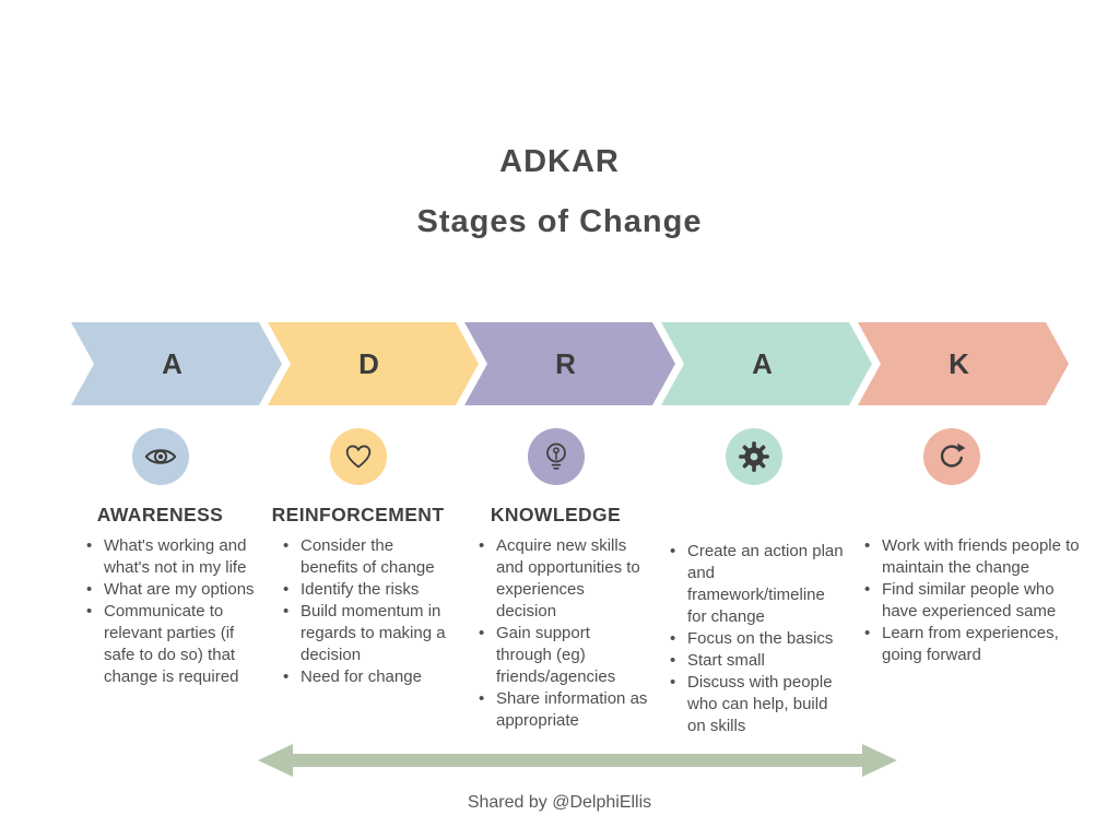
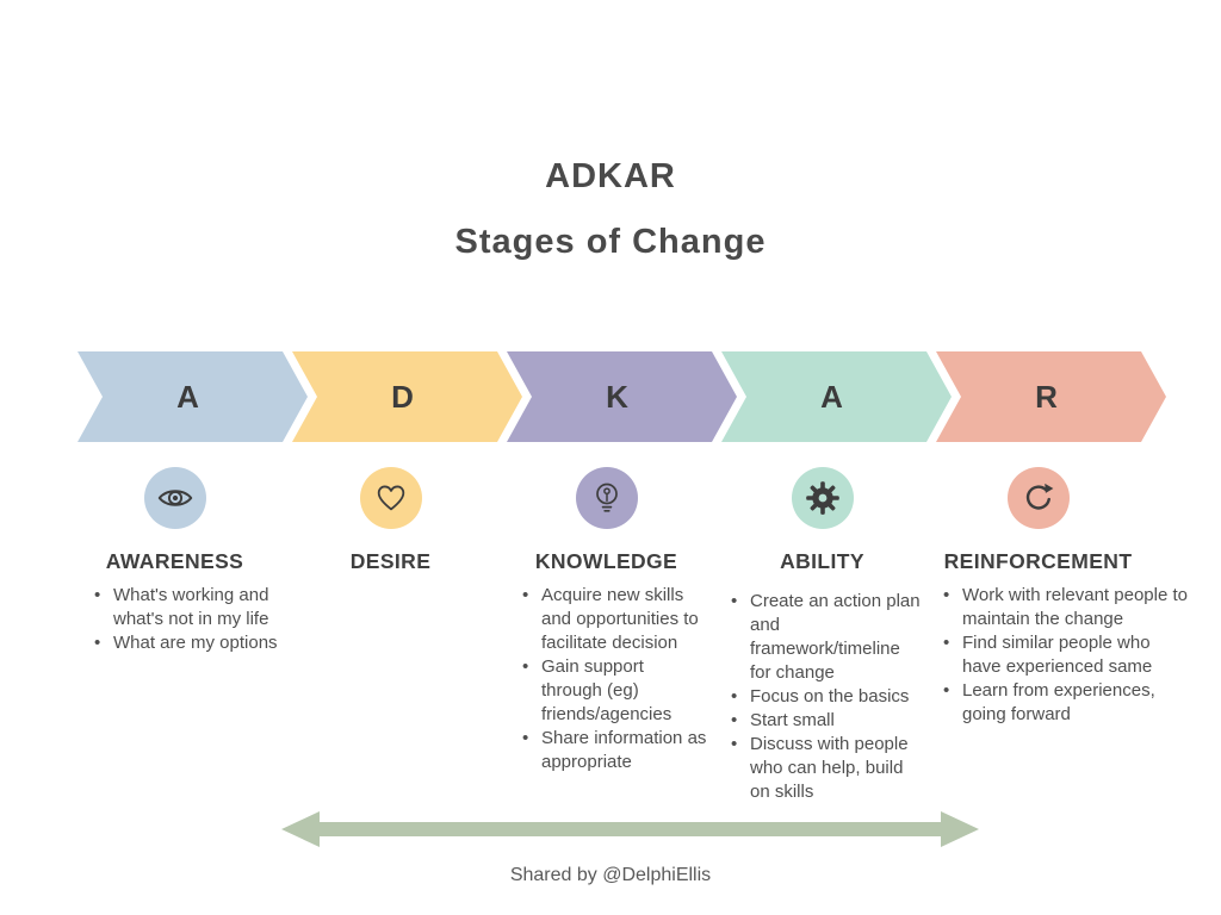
  ADKAR
  Stages of Change
  A
  D
- R
+ K
  A
- K
+ R
  AWARENESS
+ DESIRE
- REINFORCEMENT
+ KNOWLEDGE
+ ABILITY
- KNOWLEDGE
+ REINFORCEMENT
  What's working and what's not in my life
  What are my options
- Communicate to relevant parties (if safe to do so) that change is required
- Consider the benefits of change
- Identify the risks
- Build momentum in regards to making a decision
- Need for change
- Acquire new skills and opportunities to experiences decision
+ Acquire new skills and opportunities to facilitate decision
  Gain support through (eg) friends/agencies
  Share information as appropriate
  Create an action plan and framework/timeline for change
  Focus on the basics
  Start small
  Discuss with people who can help, build on skills
- Work with friends people to maintain the change
+ Work with relevant people to maintain the change
  Find similar people who have experienced same
  Learn from experiences, going forward
  Shared by @DelphiEllis
